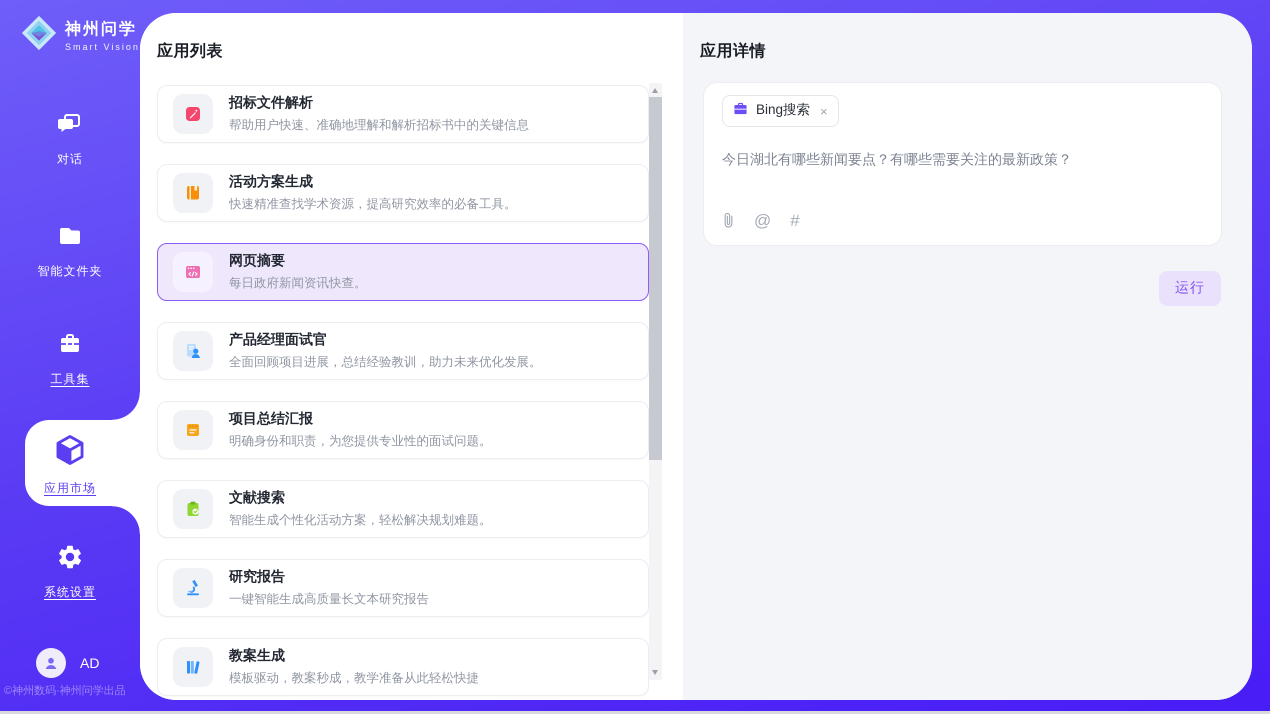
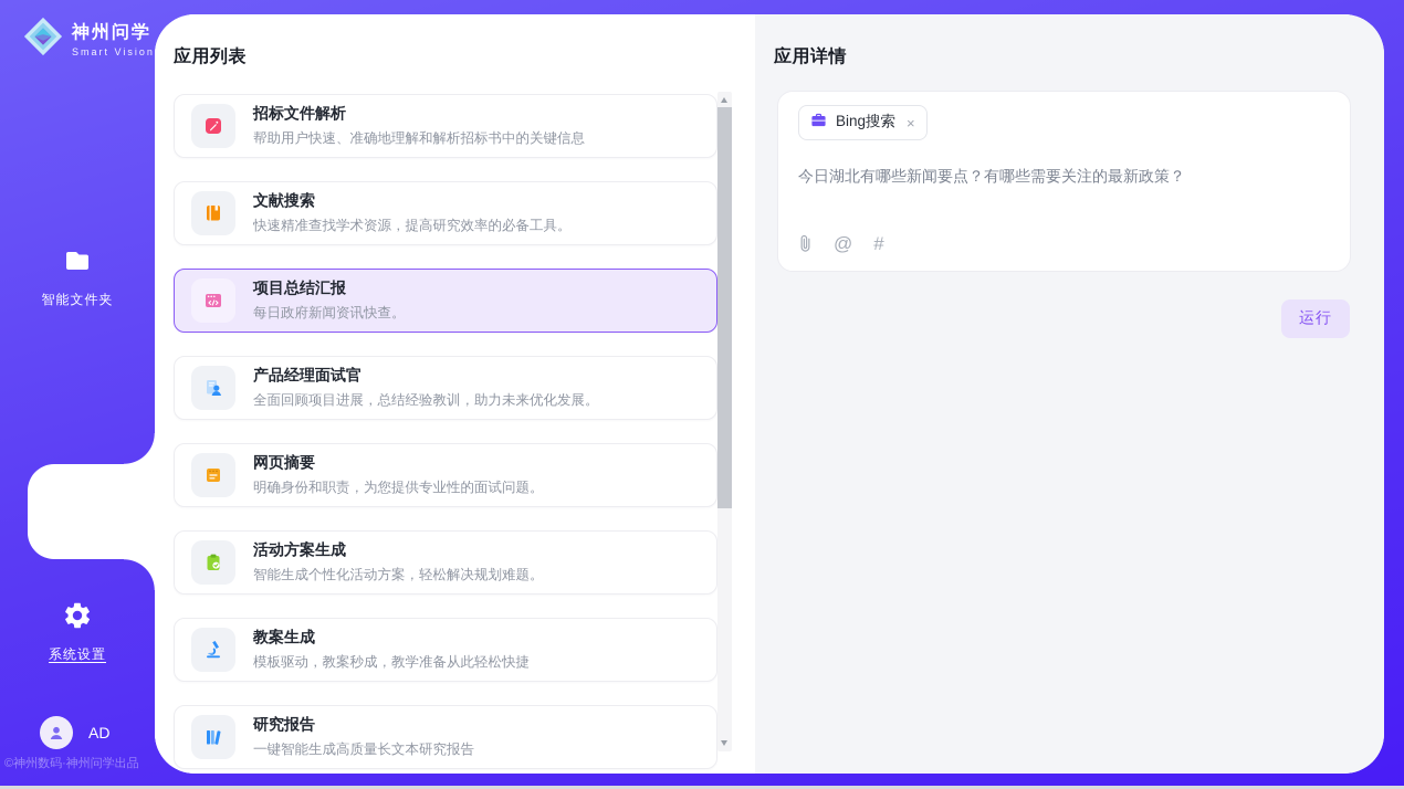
  神州问学
  Smart Vision
- 对话
  智能文件夹
- 工具集
- 应用市场
  系统设置
  AD
  ©神州数码·神州问学出品
  应用列表
  招标文件解析
  帮助用户快速、准确地理解和解析招标书中的关键信息
- 活动方案生成
+ 文献搜索
  快速精准查找学术资源，提高研究效率的必备工具。
- 网页摘要
+ 项目总结汇报
  每日政府新闻资讯快查。
  产品经理面试官
  全面回顾项目进展，总结经验教训，助力未来优化发展。
- 项目总结汇报
+ 网页摘要
  明确身份和职责，为您提供专业性的面试问题。
- 文献搜索
+ 活动方案生成
  智能生成个性化活动方案，轻松解决规划难题。
- 研究报告
+ 教案生成
- 一键智能生成高质量长文本研究报告
+ 模板驱动，教案秒成，教学准备从此轻松快捷
- 教案生成
+ 研究报告
- 模板驱动，教案秒成，教学准备从此轻松快捷
+ 一键智能生成高质量长文本研究报告
  应用详情
  Bing搜索
  ×
  今日湖北有哪些新闻要点？有哪些需要关注的最新政策？
  @
  #
  运行
